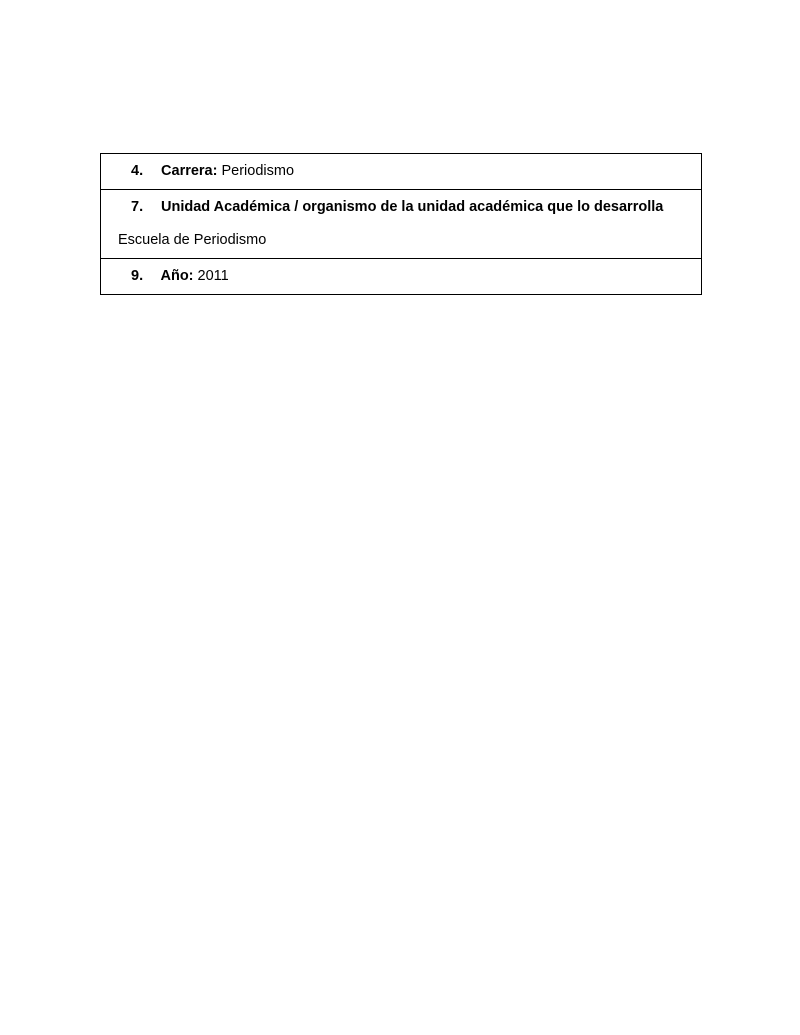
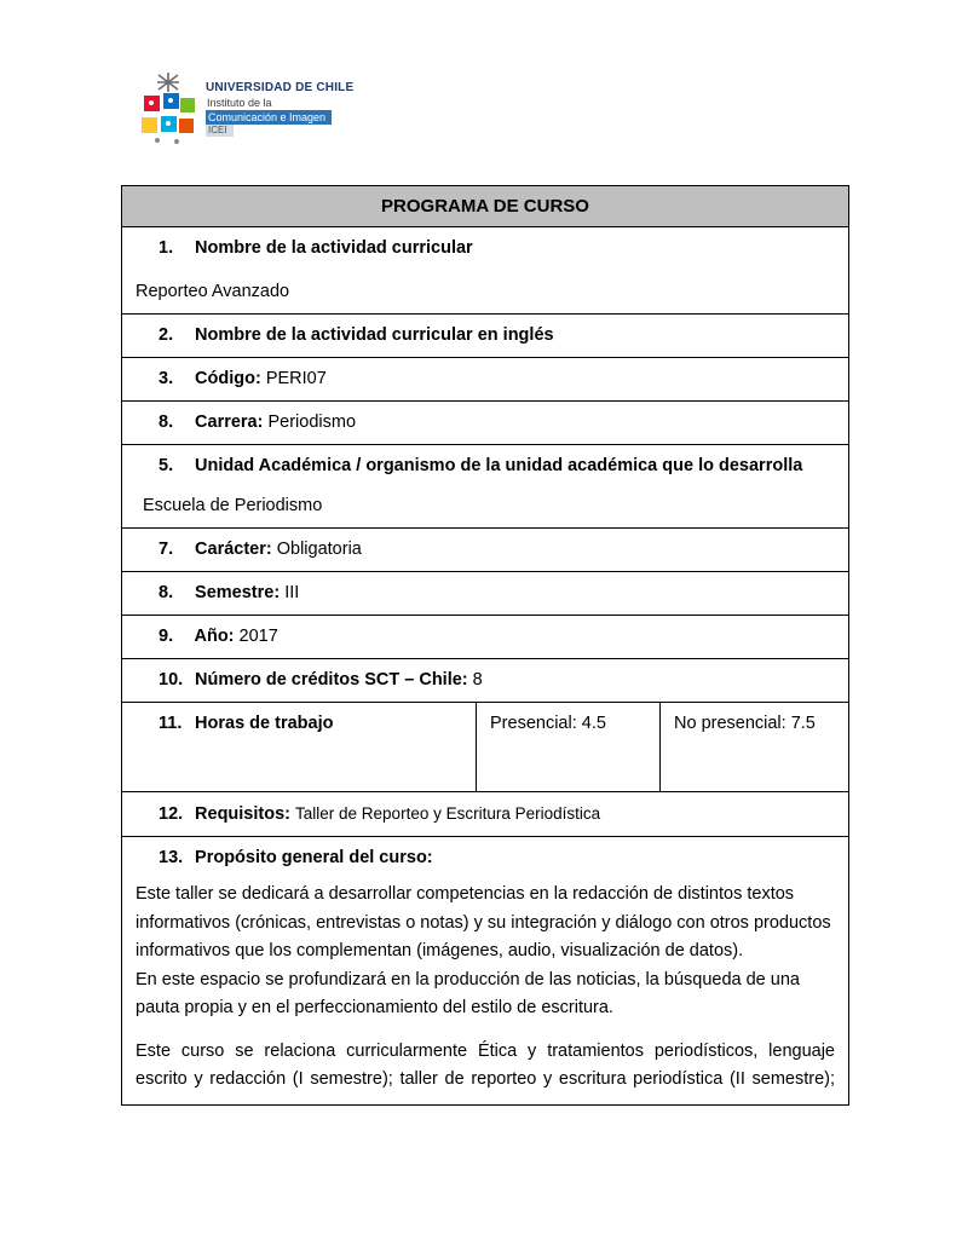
+ UNIVERSIDAD DE CHILE
+ Instituto de la
+ Comunicación e Imagen
+ ICEI
+ PROGRAMA DE CURSO
+ 1. Nombre de la actividad curricular Reporteo Avanzado
+ 2. Nombre de la actividad curricular en inglés
+ 3. Código: PERI07
- 4. Carrera: Periodismo
+ 8. Carrera: Periodismo
- 7. Unidad Académica / organismo de la unidad académica que lo desarrolla Escuela de Periodismo
+ 5. Unidad Académica / organismo de la unidad académica que lo desarrolla Escuela de Periodismo
+ 7. Carácter: Obligatoria
+ 8. Semestre: III
- 9. Año: 2011
+ 9. Año: 2017
+ 10. Número de créditos SCT – Chile: 8
+ 11. Horas de trabajo	Presencial: 4.5	No presencial: 7.5
+ 12. Requisitos: Taller de Reporteo y Escritura Periodística
+ 13. Propósito general del curso: Este taller se dedicará a desarrollar competencias en la redacción de distintos textos informativos (crónicas, entrevistas o notas) y su integración y diálogo con otros productos informativos que los complementan (imágenes, audio, visualización de datos). En este espacio se profundizará en la producción de las noticias, la búsqueda de una pauta propia y en el perfeccionamiento del estilo de escritura. Este curso se relaciona curricularmente Ética y tratamientos periodísticos, lenguaje escrito y redacción (I semestre); taller de reporteo y escritura periodística (II semestre);
